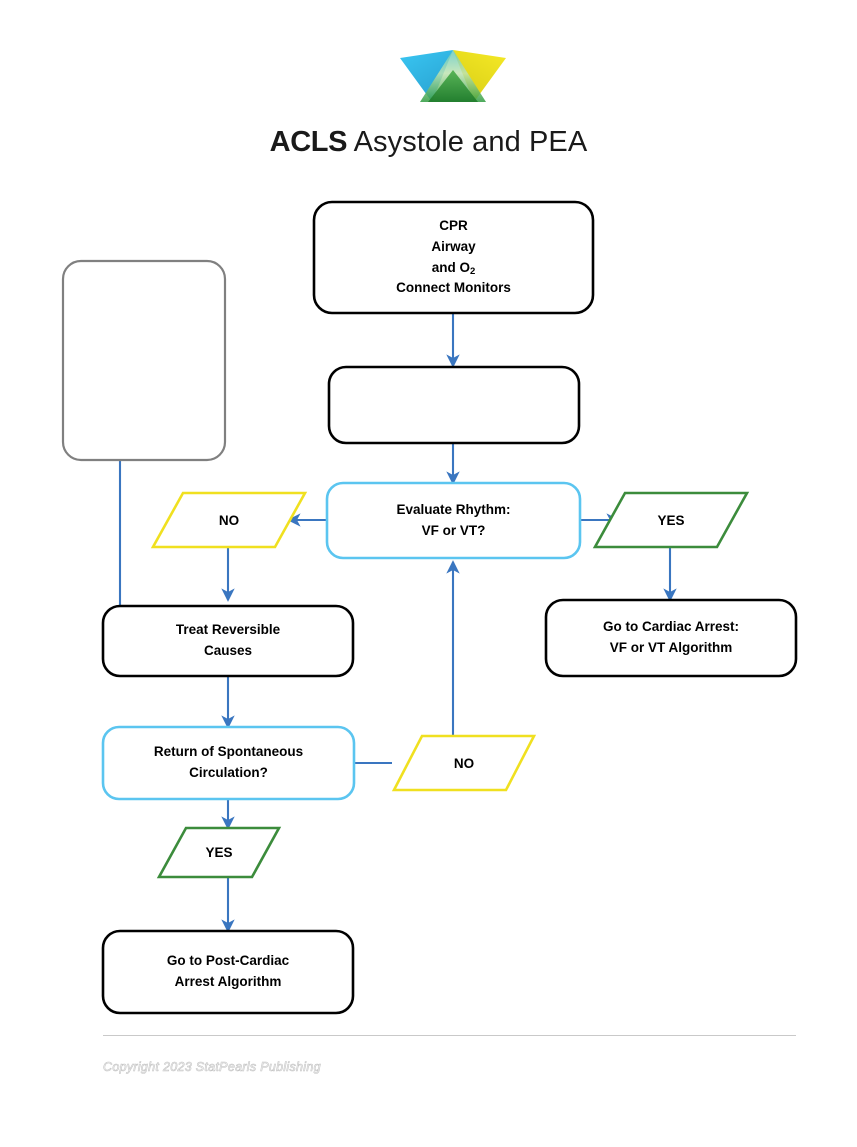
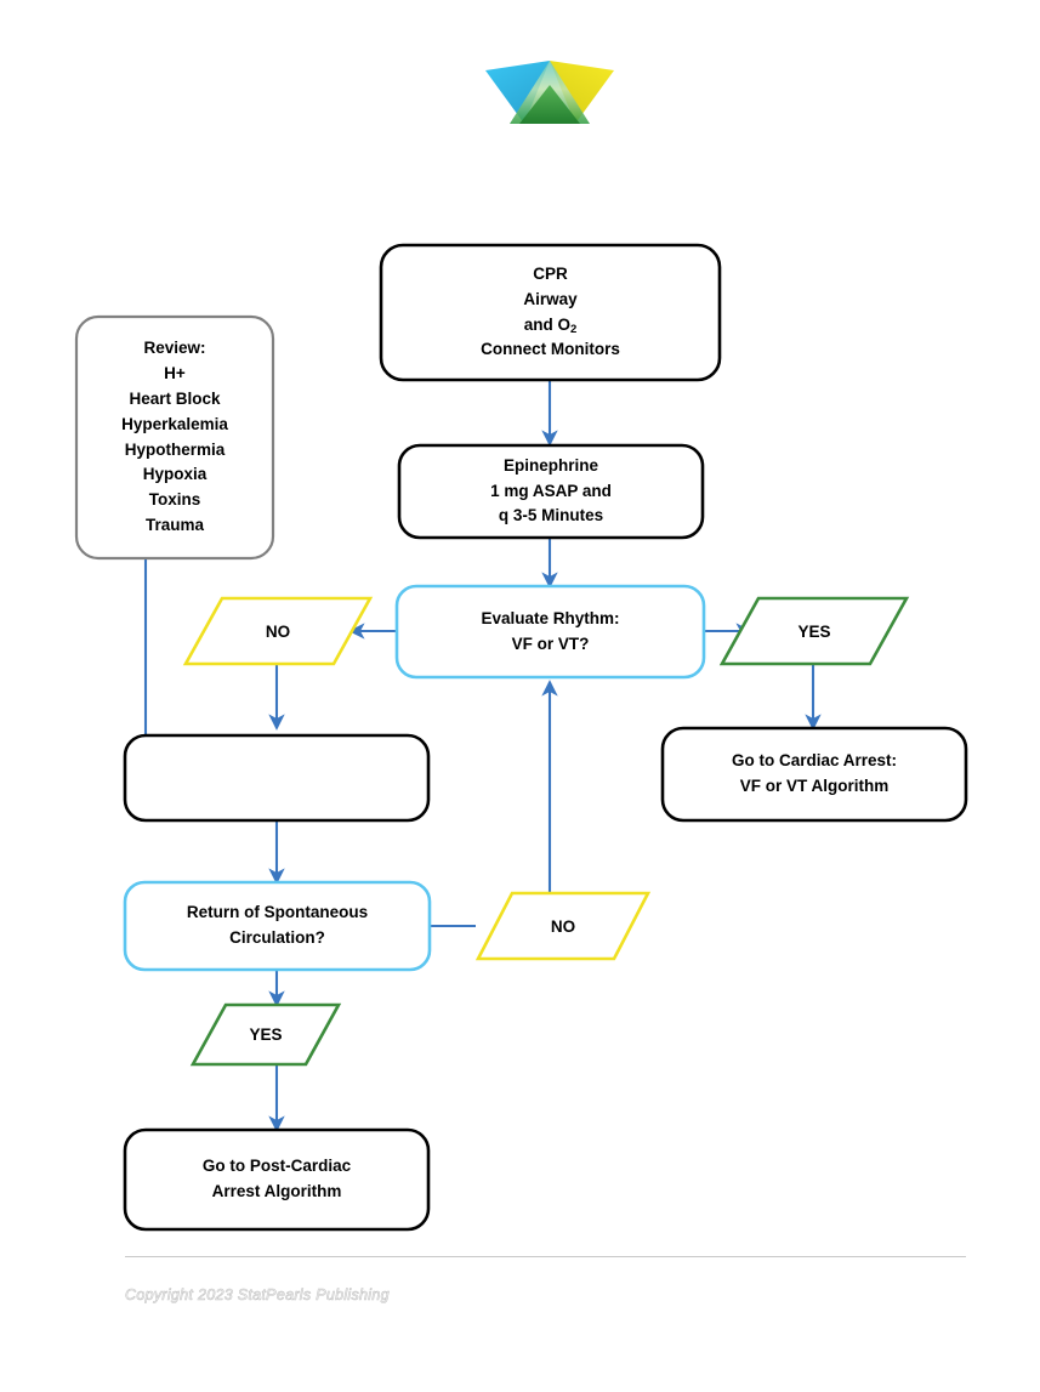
- ACLS Asystole and PEA
  CPR
  Airway
  and O2
  Connect Monitors
+ Review:
+ H+
+ Heart Block
+ Hyperkalemia
+ Hypothermia
+ Hypoxia
+ Toxins
+ Trauma
+ Epinephrine
+ 1 mg ASAP and
+ q 3-5 Minutes
  Evaluate Rhythm:
  VF or VT?
  NO
  YES
- Treat Reversible
- Causes
  Go to Cardiac Arrest:
  VF or VT Algorithm
  Return of Spontaneous
  Circulation?
  NO
  YES
  Go to Post-Cardiac
  Arrest Algorithm
  Copyright 2023 StatPearls Publishing
